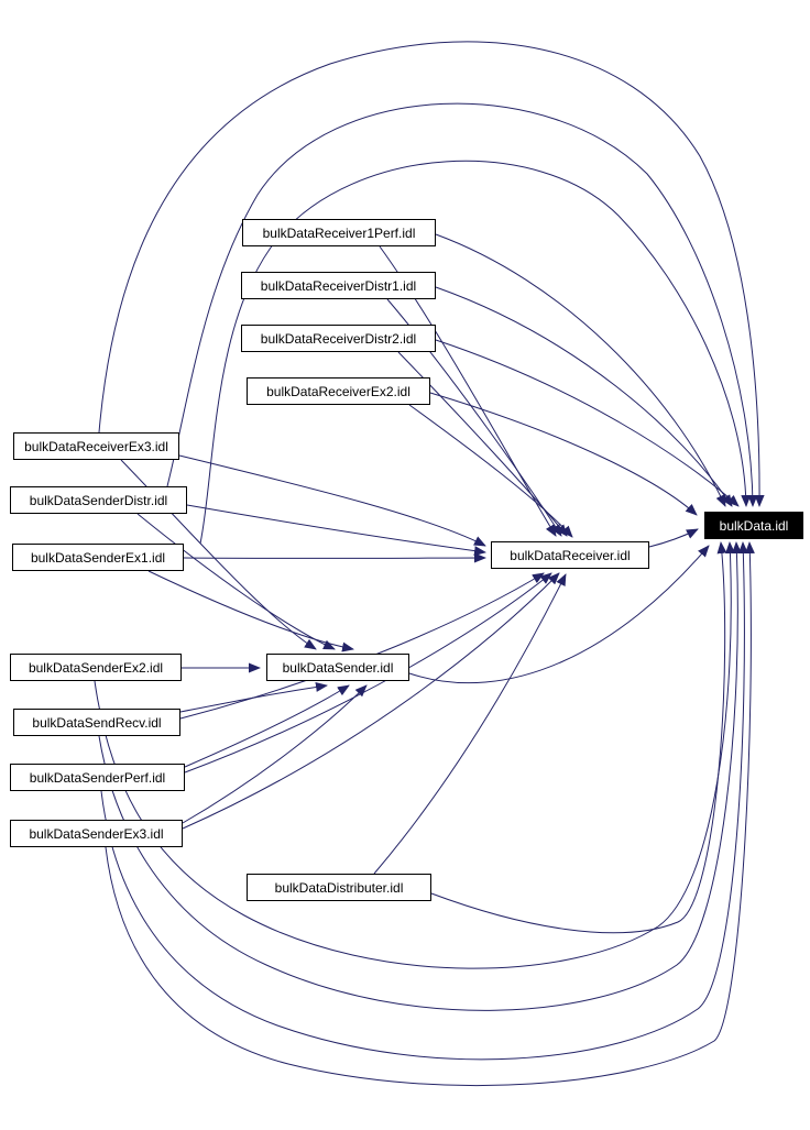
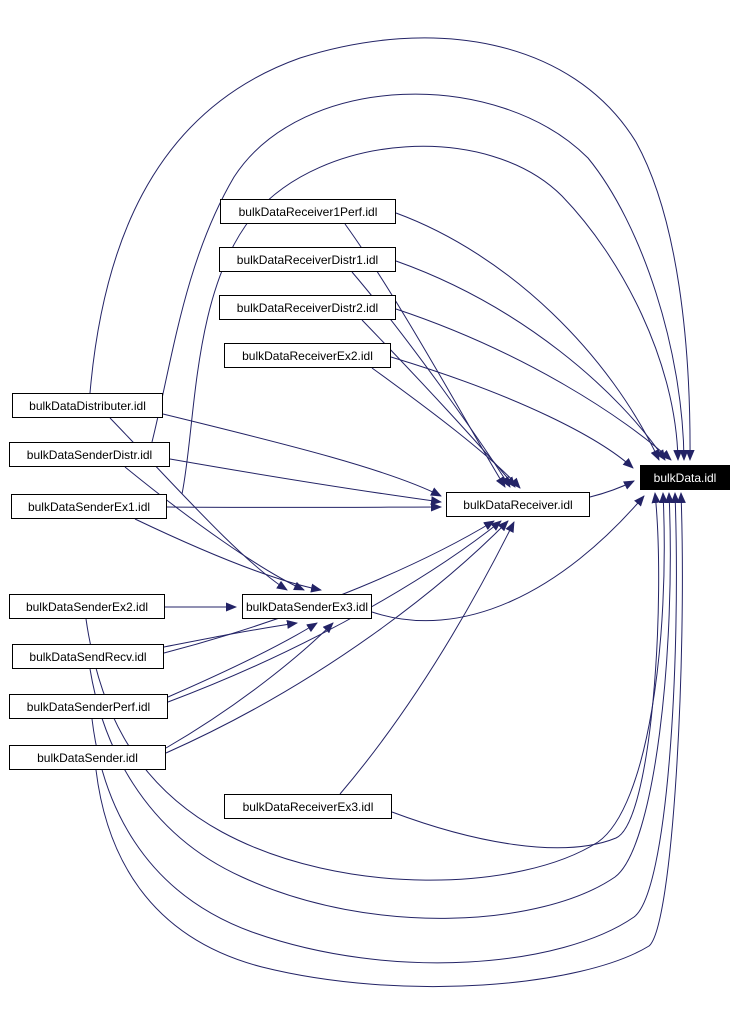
  bulkDataReceiver1Perf.idl
  bulkDataReceiverDistr1.idl
  bulkDataReceiverDistr2.idl
  bulkDataReceiverEx2.idl
- bulkDataReceiverEx3.idl
+ bulkDataDistributer.idl
  bulkDataSenderDistr.idl
  bulkDataSenderEx1.idl
  bulkDataSenderEx2.idl
  bulkDataSendRecv.idl
  bulkDataSenderPerf.idl
- bulkDataSenderEx3.idl
+ bulkDataSender.idl
- bulkDataDistributer.idl
+ bulkDataReceiverEx3.idl
- bulkDataSender.idl
+ bulkDataSenderEx3.idl
  bulkDataReceiver.idl
  bulkData.idl
